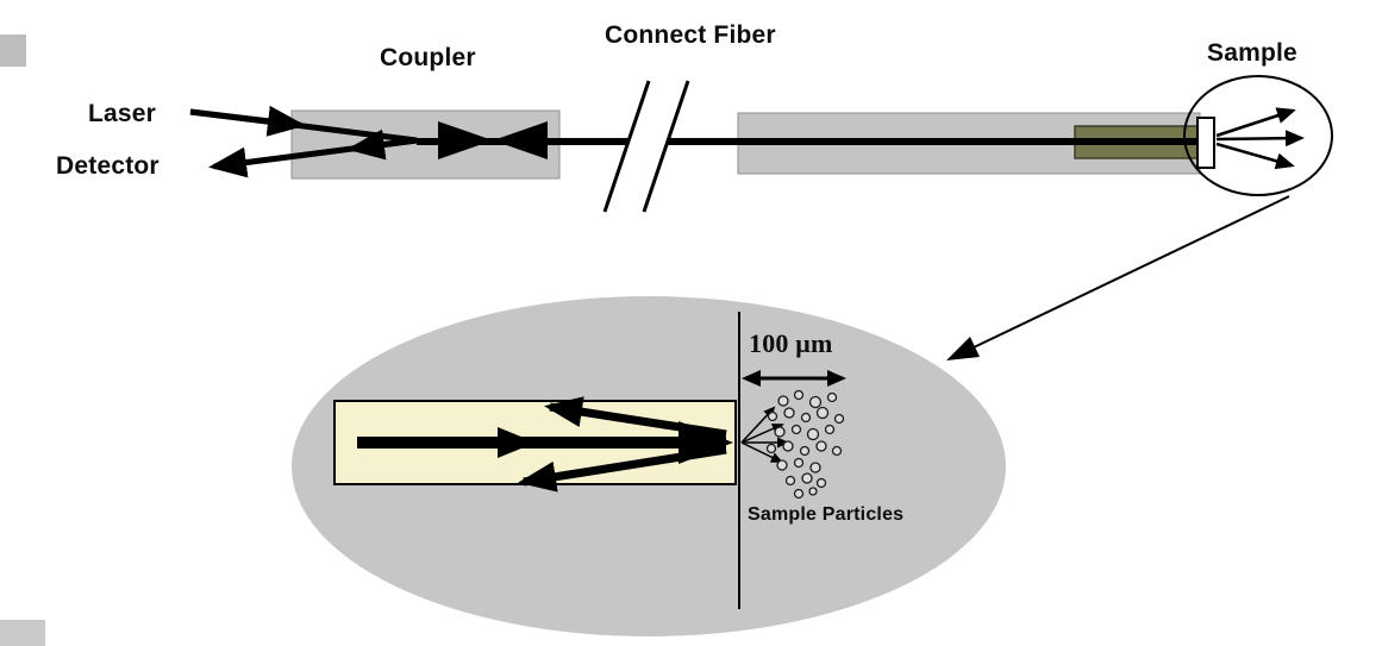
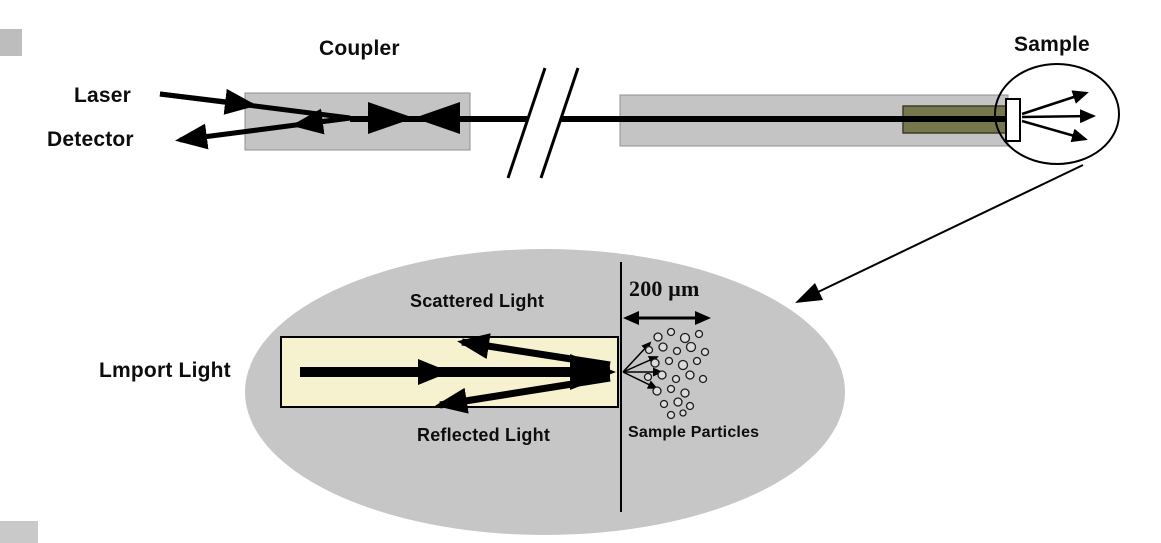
  Laser
  Detector
  Coupler
- Connect Fiber
  Sample
+ Lmport Light
+ Scattered Light
+ Reflected Light
- 100 μm
+ 200 μm
  Sample Particles
